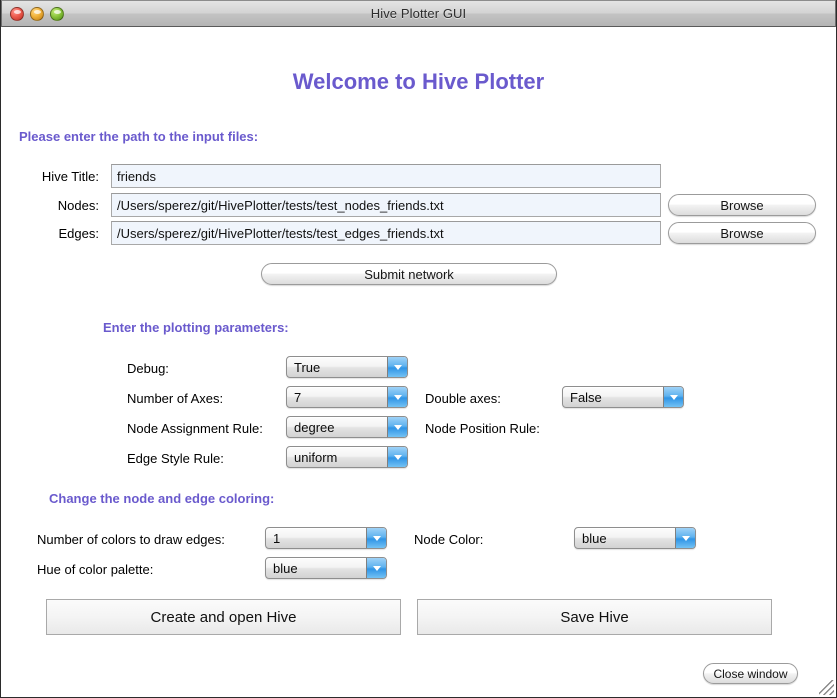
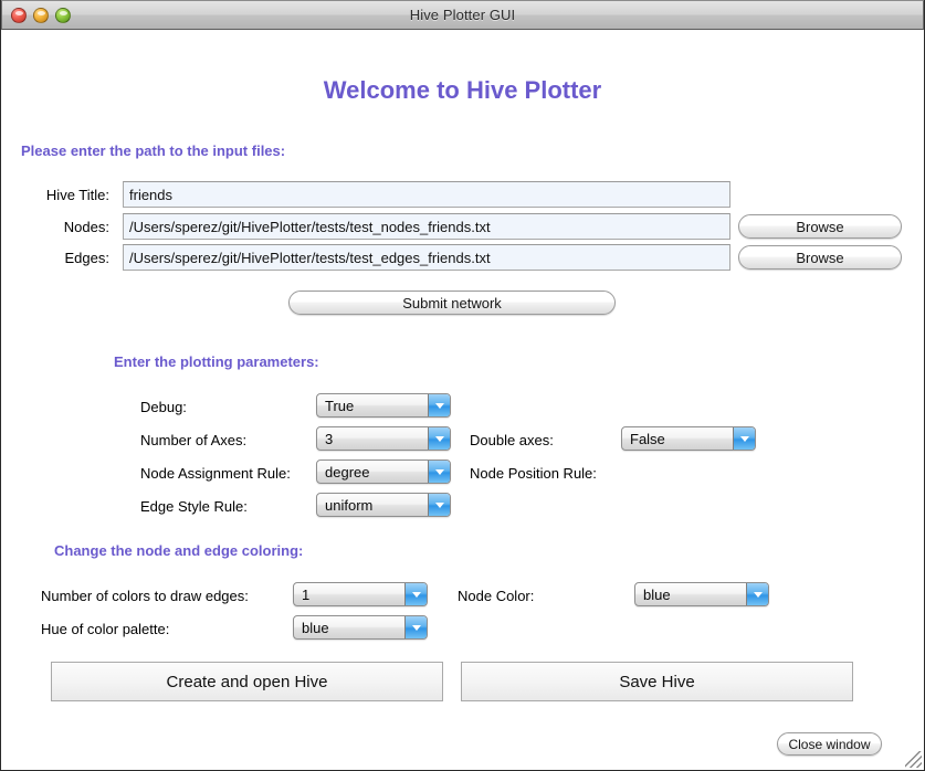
  Hive Plotter GUI
  Welcome to Hive Plotter
  Please enter the path to the input files:
  Hive Title:
  friends
  Nodes:
  /Users/sperez/git/HivePlotter/tests/test_nodes_friends.txt
  Browse
  Edges:
  /Users/sperez/git/HivePlotter/tests/test_edges_friends.txt
  Browse
  Submit network
  Enter the plotting parameters:
  Debug:
  True
  Number of Axes:
- 7
+ 3
  Double axes:
  False
  Node Assignment Rule:
  degree
  Node Position Rule:
  Edge Style Rule:
  uniform
  Change the node and edge coloring:
  Number of colors to draw edges:
  1
  Node Color:
  blue
  Hue of color palette:
  blue
  Create and open Hive
  Save Hive
  Close window
